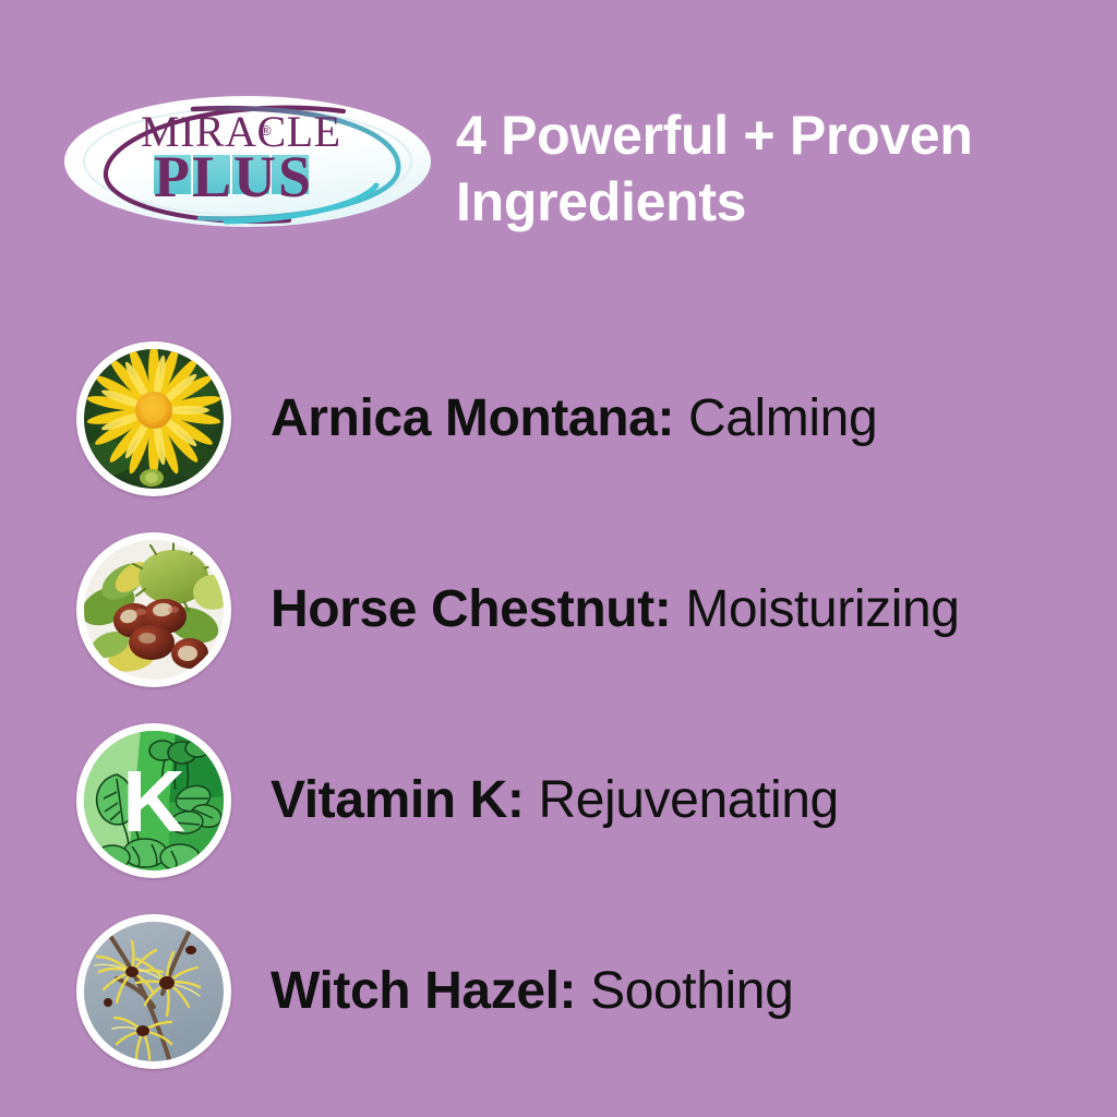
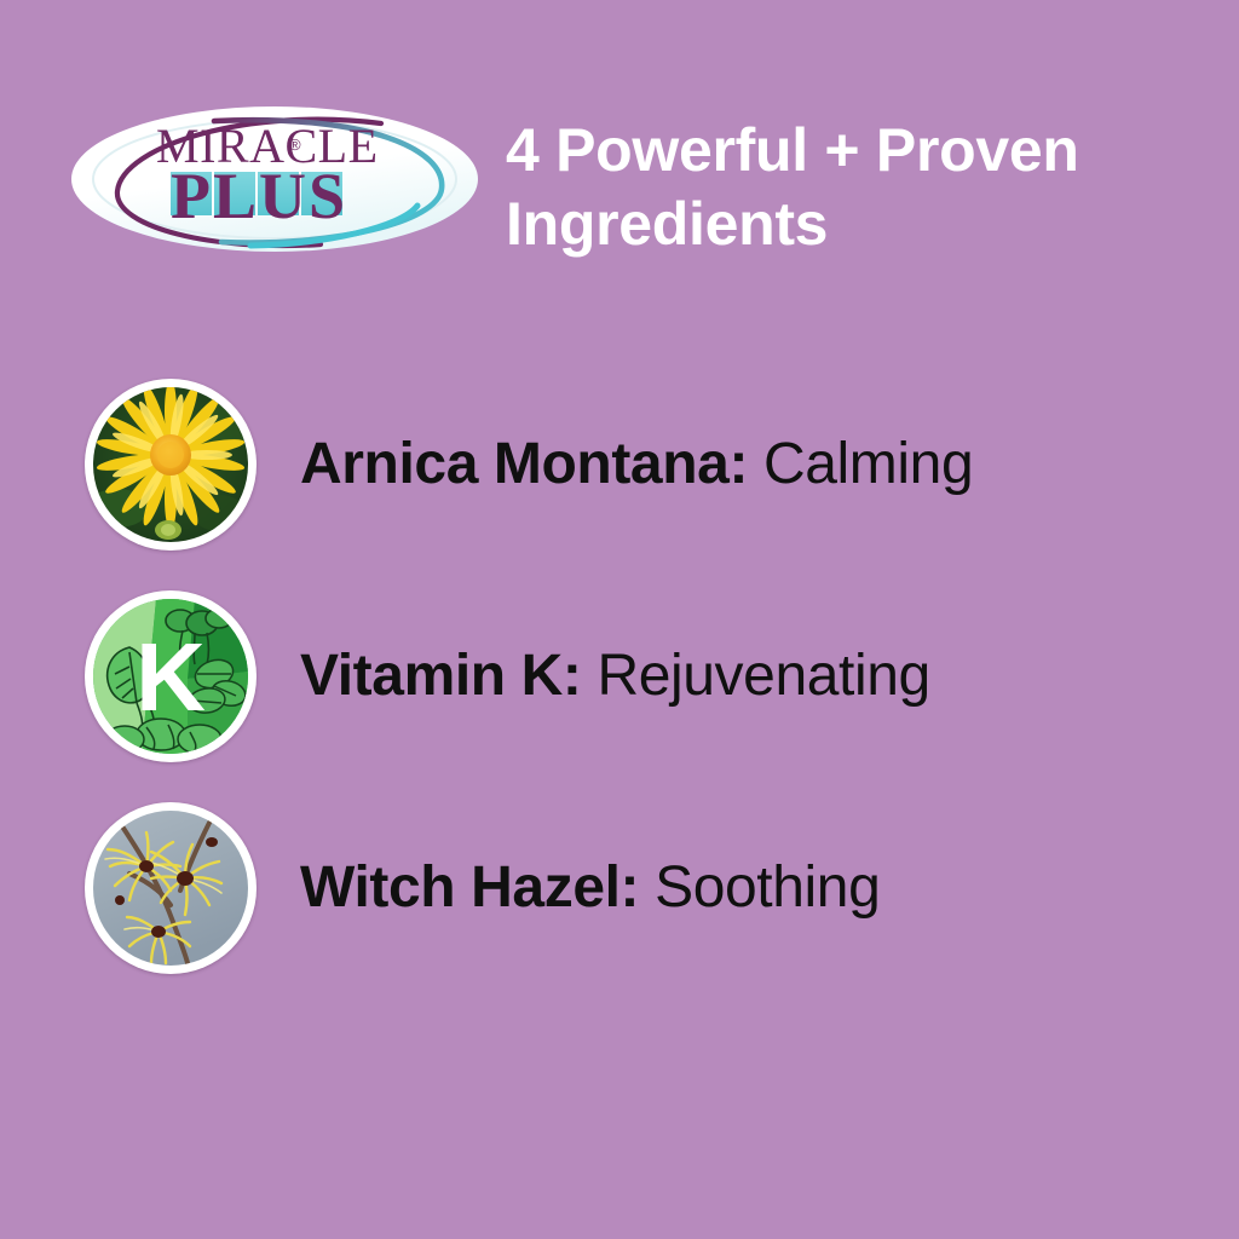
  MIRACLE
  ®
  PLUS
  4 Powerful + Proven
  Ingredients
  Arnica Montana: Calming
- Horse Chestnut: Moisturizing
  K
  Vitamin K: Rejuvenating
  Witch Hazel: Soothing
